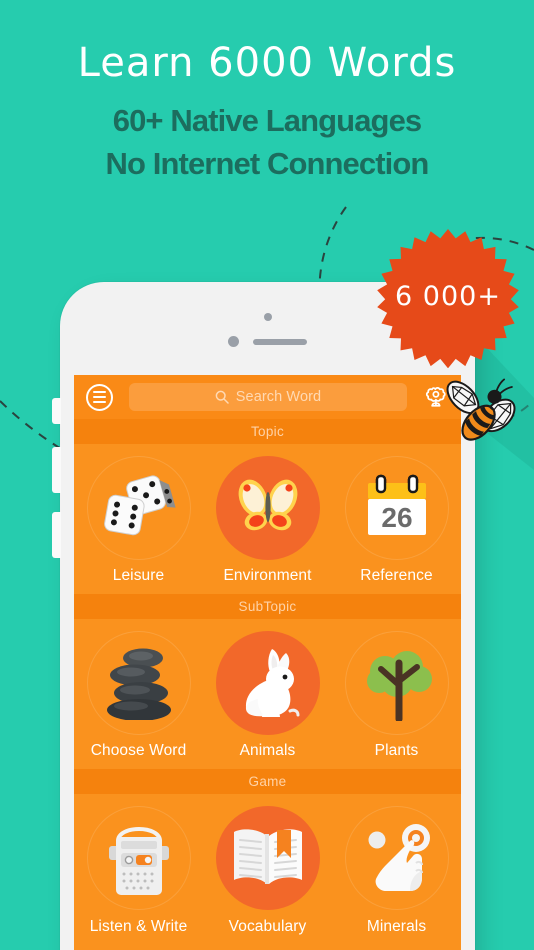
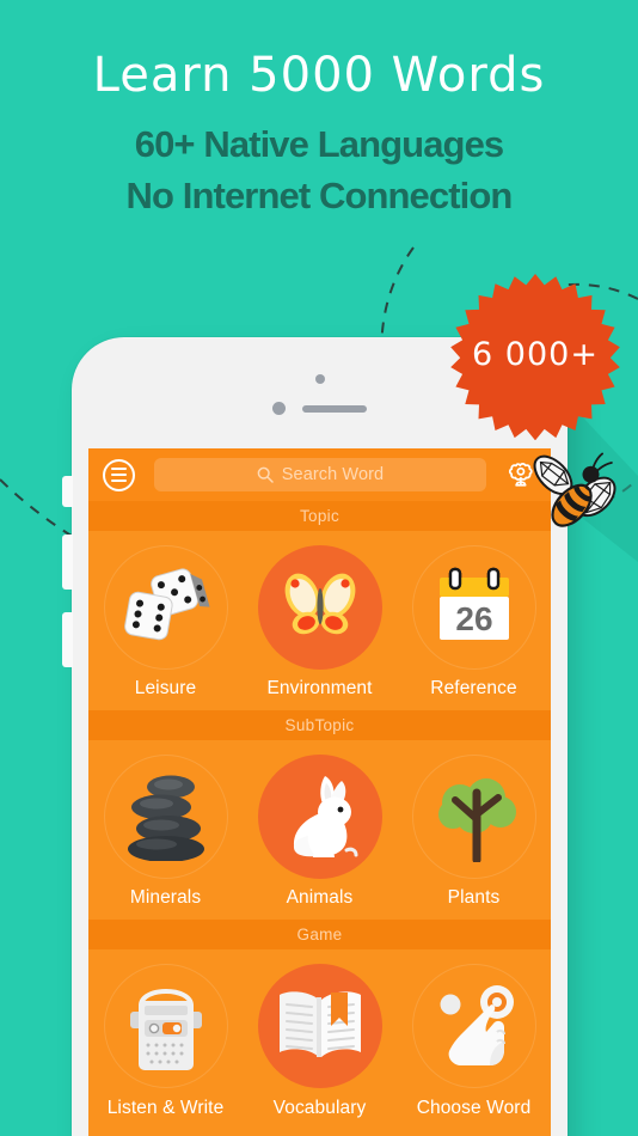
- Learn 6000 Words
+ Learn 5000 Words
  60+ Native Languages
  No Internet Connection
  Search Word
  Topic
  Leisure
  Environment
  26
  Reference
  SubTopic
- Choose Word
+ Minerals
  Animals
  Plants
  Game
  Listen & Write
  Vocabulary
- Minerals
+ Choose Word
  6 000+
